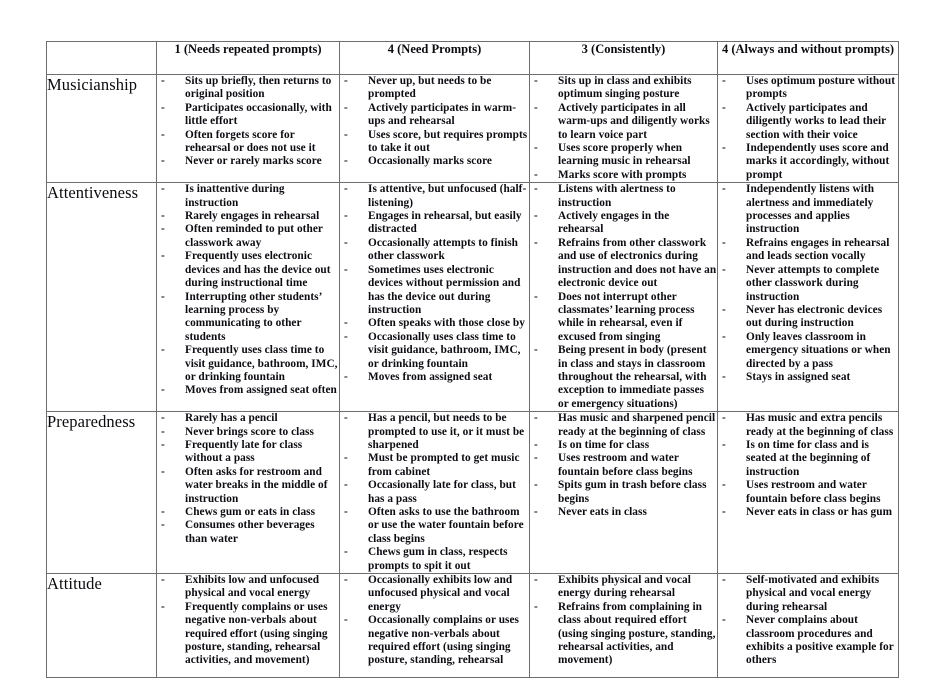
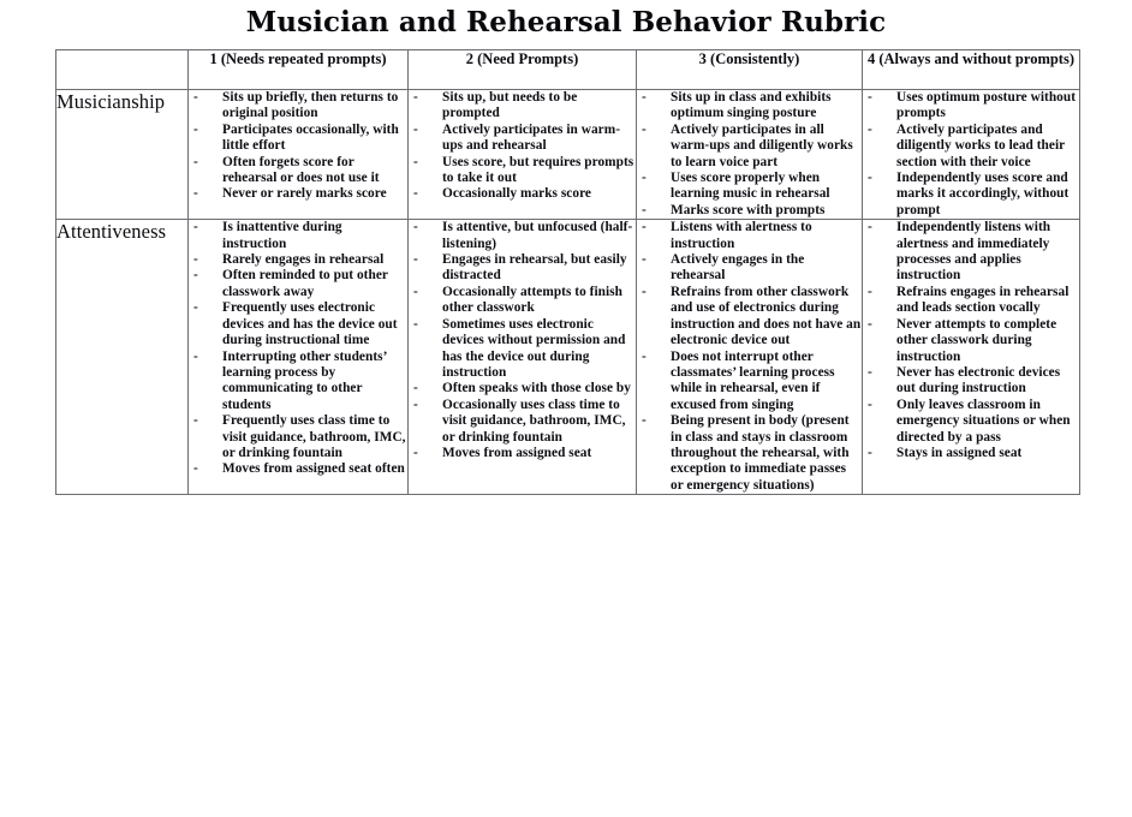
+ Musician and Rehearsal Behavior Rubric
- 	1 (Needs repeated prompts)	4 (Need Prompts)	3 (Consistently)	4 (Always and without prompts)
+ 	1 (Needs repeated prompts)	2 (Need Prompts)	3 (Consistently)	4 (Always and without prompts)
- Musicianship	Sits up briefly, then returns to original positionParticipates occasionally, with little effortOften forgets score for rehearsal or does not use itNever or rarely marks score	Never up, but needs to be promptedActively participates in warm-ups and rehearsalUses score, but requires prompts to take it outOccasionally marks score	Sits up in class and exhibits optimum singing postureActively participates in all warm-ups and diligently works to learn voice partUses score properly when learning music in rehearsalMarks score with prompts	Uses optimum posture without promptsActively participates and diligently works to lead their section with their voiceIndependently uses score and marks it accordingly, without prompt
+ Musicianship	Sits up briefly, then returns to original positionParticipates occasionally, with little effortOften forgets score for rehearsal or does not use itNever or rarely marks score	Sits up, but needs to be promptedActively participates in warm-ups and rehearsalUses score, but requires prompts to take it outOccasionally marks score	Sits up in class and exhibits optimum singing postureActively participates in all warm-ups and diligently works to learn voice partUses score properly when learning music in rehearsalMarks score with prompts	Uses optimum posture without promptsActively participates and diligently works to lead their section with their voiceIndependently uses score and marks it accordingly, without prompt
  Attentiveness	Is inattentive during instructionRarely engages in rehearsalOften reminded to put other classwork awayFrequently uses electronic devices and has the device out during instructional timeInterrupting other students’ learning process by communicating to other studentsFrequently uses class time to visit guidance, bathroom, IMC, or drinking fountainMoves from assigned seat often	Is attentive, but unfocused (half-listening)Engages in rehearsal, but easily distractedOccasionally attempts to finish other classworkSometimes uses electronic devices without permission and has the device out during instructionOften speaks with those close byOccasionally uses class time to visit guidance, bathroom, IMC, or drinking fountainMoves from assigned seat	Listens with alertness to instructionActively engages in the rehearsalRefrains from other classwork and use of electronics during instruction and does not have an electronic device outDoes not interrupt other classmates’ learning process while in rehearsal, even if excused from singingBeing present in body (present in class and stays in classroom throughout the rehearsal, with exception to immediate passes or emergency situations)	Independently listens with alertness and immediately processes and applies instructionRefrains engages in rehearsal and leads section vocallyNever attempts to complete other classwork during instructionNever has electronic devices out during instructionOnly leaves classroom in emergency situations or when directed by a passStays in assigned seat
- Preparedness	Rarely has a pencilNever brings score to classFrequently late for class without a passOften asks for restroom and water breaks in the middle of instructionChews gum or eats in classConsumes other beverages than water	Has a pencil, but needs to be prompted to use it, or it must be sharpenedMust be prompted to get music from cabinetOccasionally late for class, but has a passOften asks to use the bathroom or use the water fountain before class beginsChews gum in class, respects prompts to spit it out	Has music and sharpened pencil ready at the beginning of classIs on time for classUses restroom and water fountain before class beginsSpits gum in trash before class beginsNever eats in class	Has music and extra pencils ready at the beginning of classIs on time for class and is seated at the beginning of instructionUses restroom and water fountain before class beginsNever eats in class or has gum
- Attitude	Exhibits low and unfocused physical and vocal energyFrequently complains or uses negative non-verbals about required effort (using singing posture, standing, rehearsal activities, and movement)	Occasionally exhibits low and unfocused physical and vocal energyOccasionally complains or uses negative non-verbals about required effort (using singing posture, standing, rehearsal	Exhibits physical and vocal energy during rehearsalRefrains from complaining in class about required effort (using singing posture, standing, rehearsal activities, and movement)	Self-motivated and exhibits physical and vocal energy during rehearsalNever complains about classroom procedures and exhibits a positive example for others
